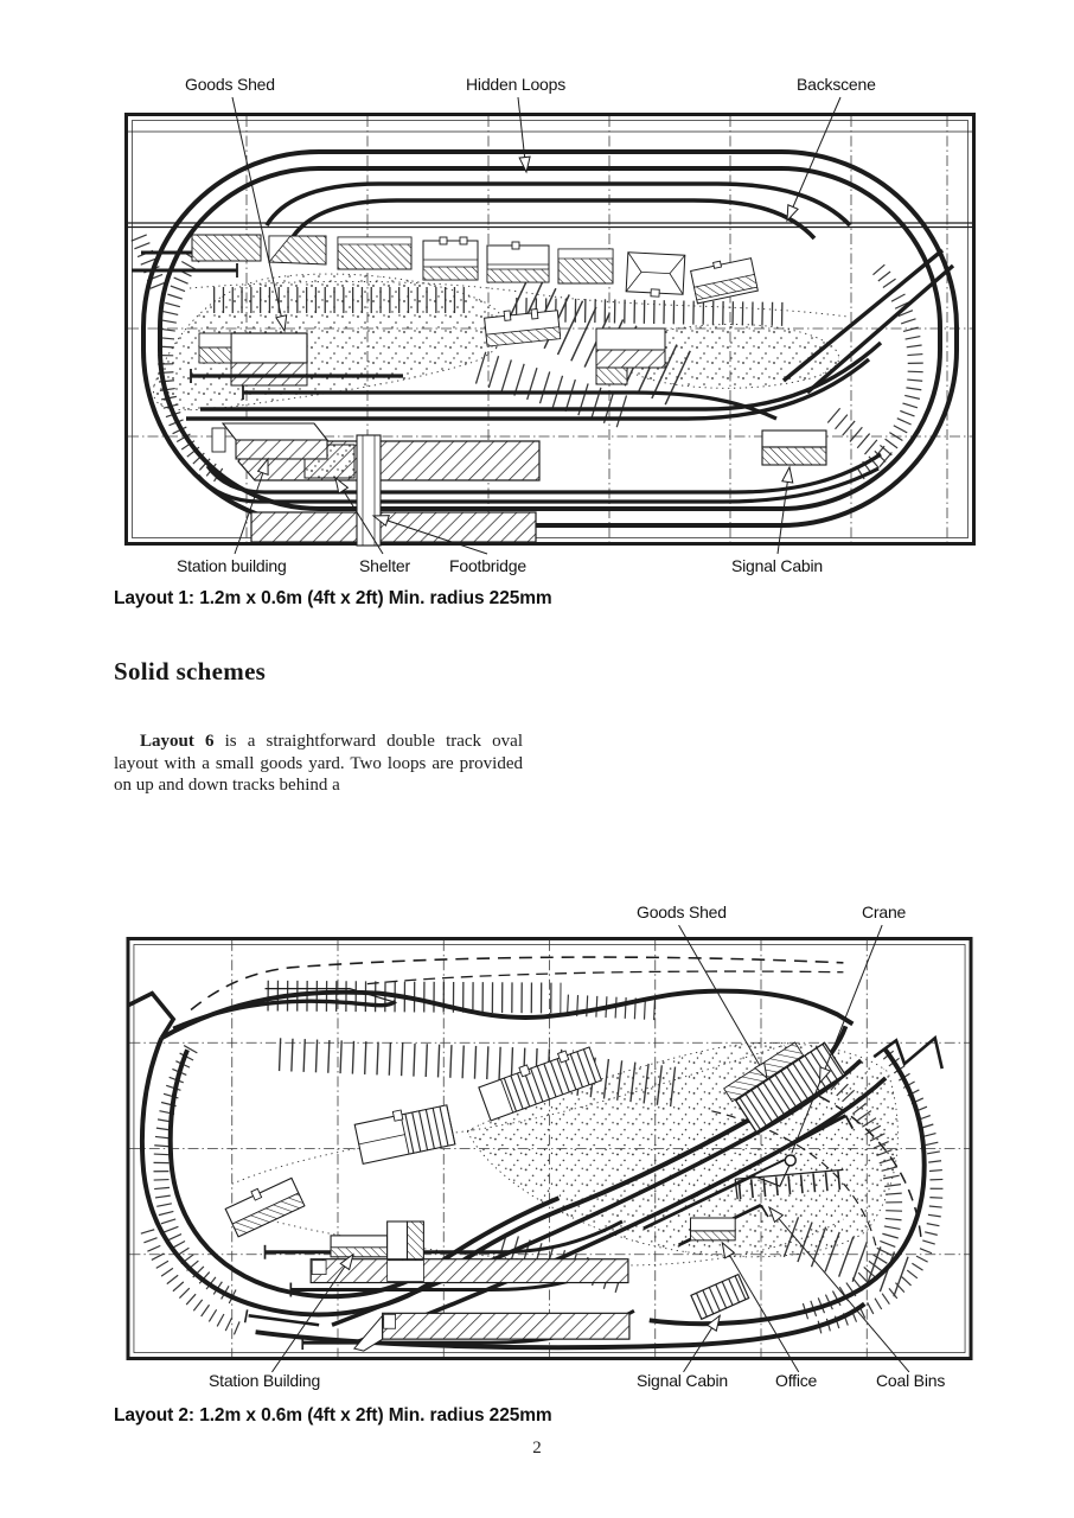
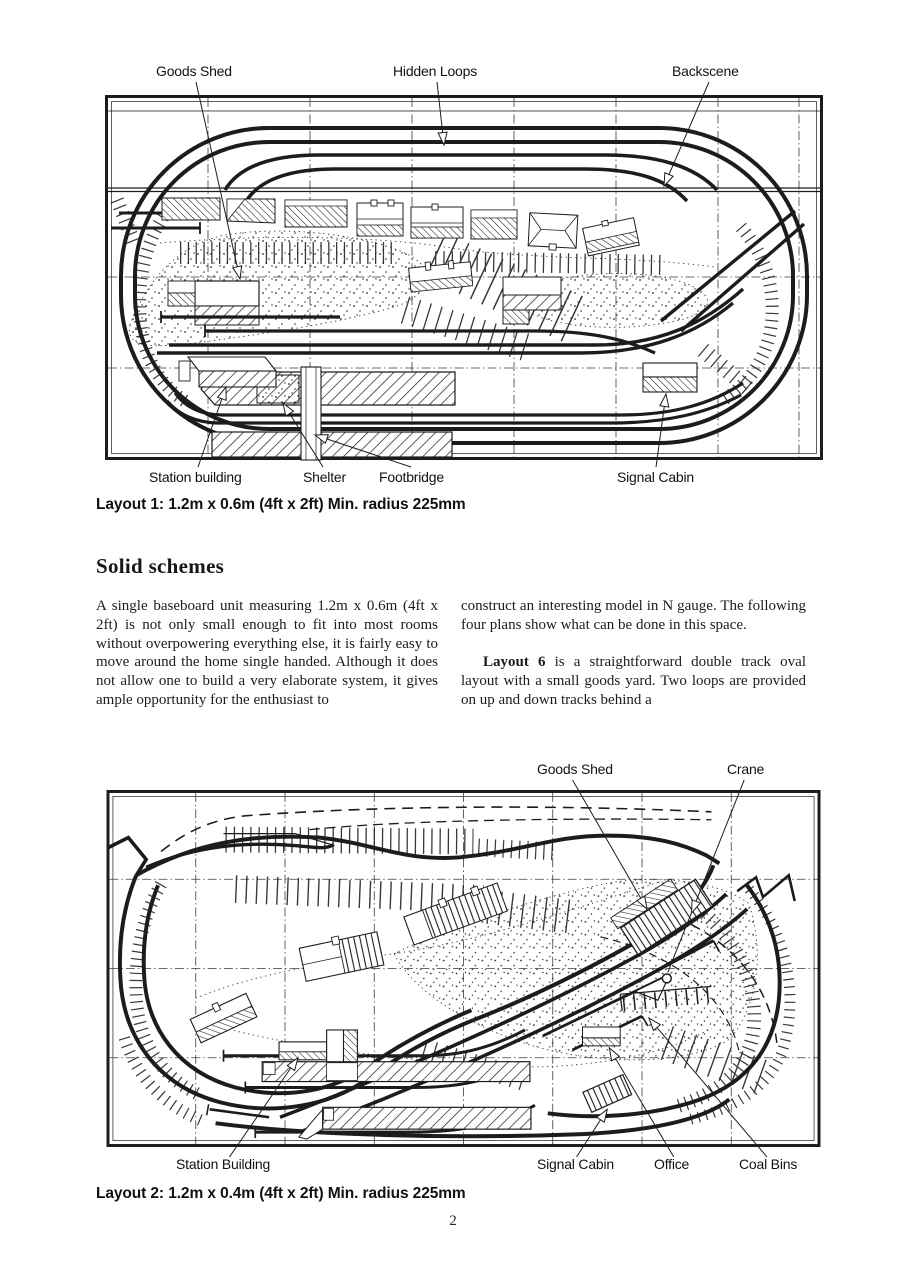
  Goods Shed
  Hidden Loops
  Backscene
  Station building
  Shelter
  Footbridge
  Signal Cabin
  Layout 1: 1.2m x 0.6m (4ft x 2ft) Min. radius 225mm
  Solid schemes
+ A single baseboard unit measuring 1.2m x 0.6m (4ft x 2ft) is not only small enough to fit into most rooms without overpowering everything else, it is fairly easy to move around the home single handed. Although it does not allow one to build a very elaborate system, it gives ample opportunity for the enthusiast to
+ construct an interesting model in N gauge. The following four plans show what can be done in this space.
  Layout 6 is a straightforward double track oval layout with a small goods yard. Two loops are provided on up and down tracks behind a
  Goods Shed
  Crane
  Station Building
  Signal Cabin
  Office
  Coal Bins
- Layout 2: 1.2m x 0.6m (4ft x 2ft) Min. radius 225mm
+ Layout 2: 1.2m x 0.4m (4ft x 2ft) Min. radius 225mm
  2
